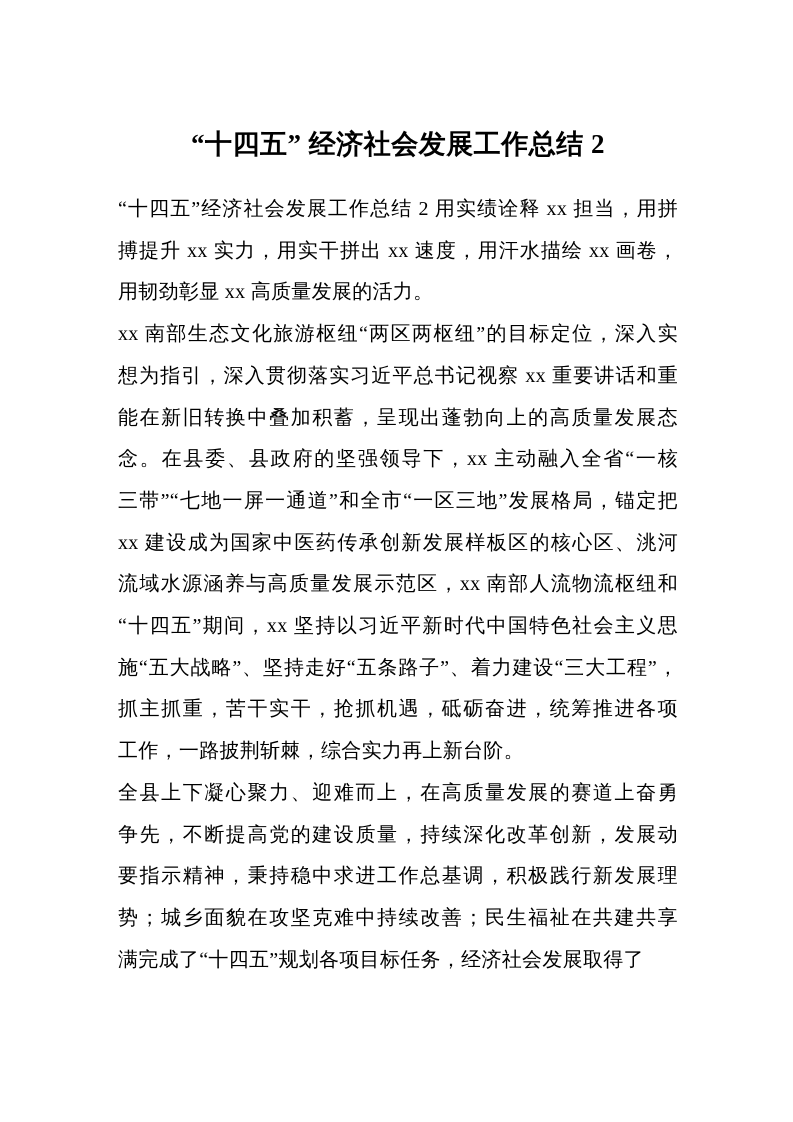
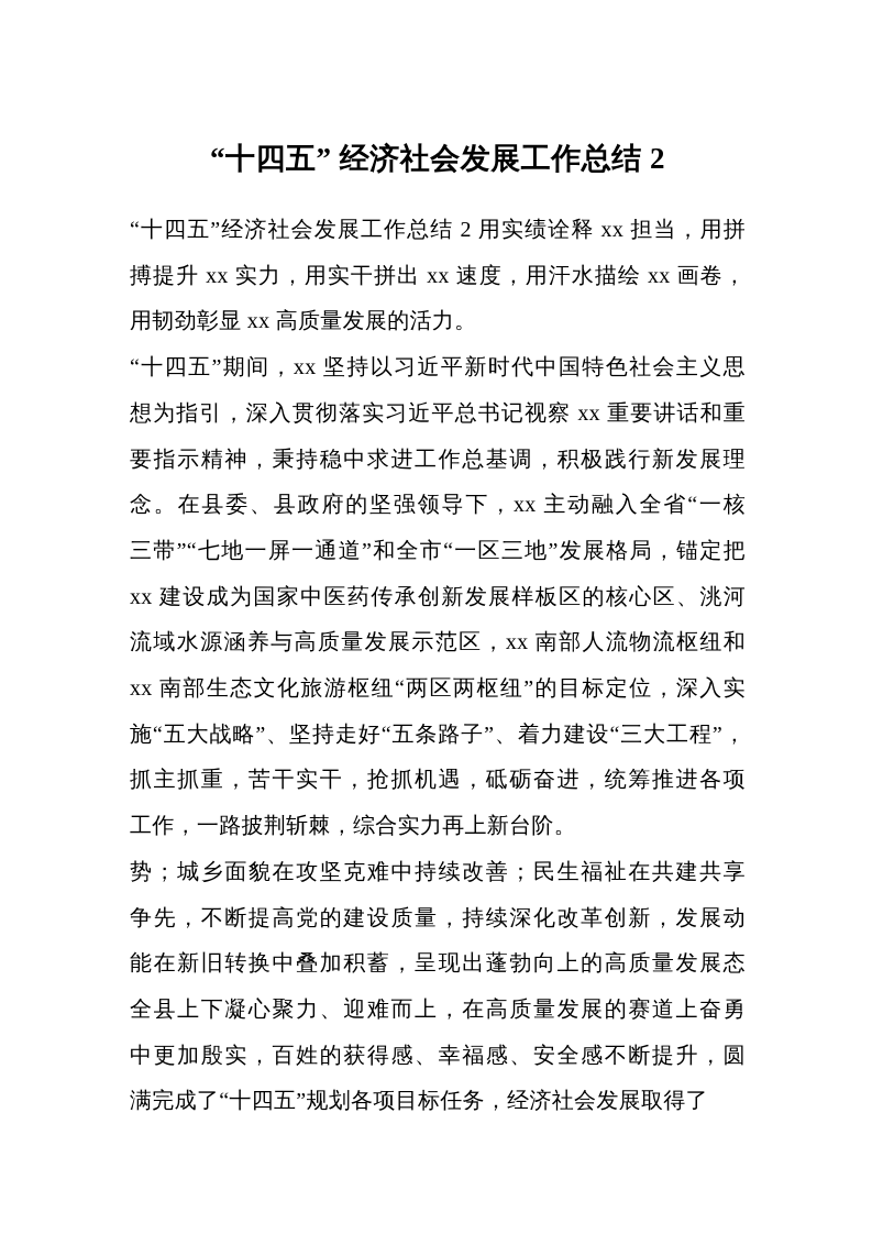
  “十四五” 经济社会发展工作总结 2
  “十四五”经济社会发展工作总结 2 用实绩诠释 xx 担当，用拼
  搏提升 xx 实力，用实干拼出 xx 速度，用汗水描绘 xx 画卷，
  用韧劲彰显 xx 高质量发展的活力。
- xx 南部生态文化旅游枢纽“两区两枢纽”的目标定位，深入实
+ “十四五”期间，xx 坚持以习近平新时代中国特色社会主义思
  想为指引，深入贯彻落实习近平总书记视察 xx 重要讲话和重
- 能在新旧转换中叠加积蓄，呈现出蓬勃向上的高质量发展态
+ 要指示精神，秉持稳中求进工作总基调，积极践行新发展理
  念。在县委、县政府的坚强领导下，xx 主动融入全省“一核
  三带”“七地一屏一通道”和全市“一区三地”发展格局，锚定把
  xx 建设成为国家中医药传承创新发展样板区的核心区、洮河
  流域水源涵养与高质量发展示范区，xx 南部人流物流枢纽和
- “十四五”期间，xx 坚持以习近平新时代中国特色社会主义思
+ xx 南部生态文化旅游枢纽“两区两枢纽”的目标定位，深入实
  施“五大战略”、坚持走好“五条路子”、着力建设“三大工程”，
  抓主抓重，苦干实干，抢抓机遇，砥砺奋进，统筹推进各项
  工作，一路披荆斩棘，综合实力再上新台阶。
- 全县上下凝心聚力、迎难而上，在高质量发展的赛道上奋勇
+ 势；城乡面貌在攻坚克难中持续改善；民生福祉在共建共享
  争先，不断提高党的建设质量，持续深化改革创新，发展动
- 要指示精神，秉持稳中求进工作总基调，积极践行新发展理
+ 能在新旧转换中叠加积蓄，呈现出蓬勃向上的高质量发展态
- 势；城乡面貌在攻坚克难中持续改善；民生福祉在共建共享
+ 全县上下凝心聚力、迎难而上，在高质量发展的赛道上奋勇
+ 中更加殷实，百姓的获得感、幸福感、安全感不断提升，圆
  满完成了“十四五”规划各项目标任务，经济社会发展取得了
